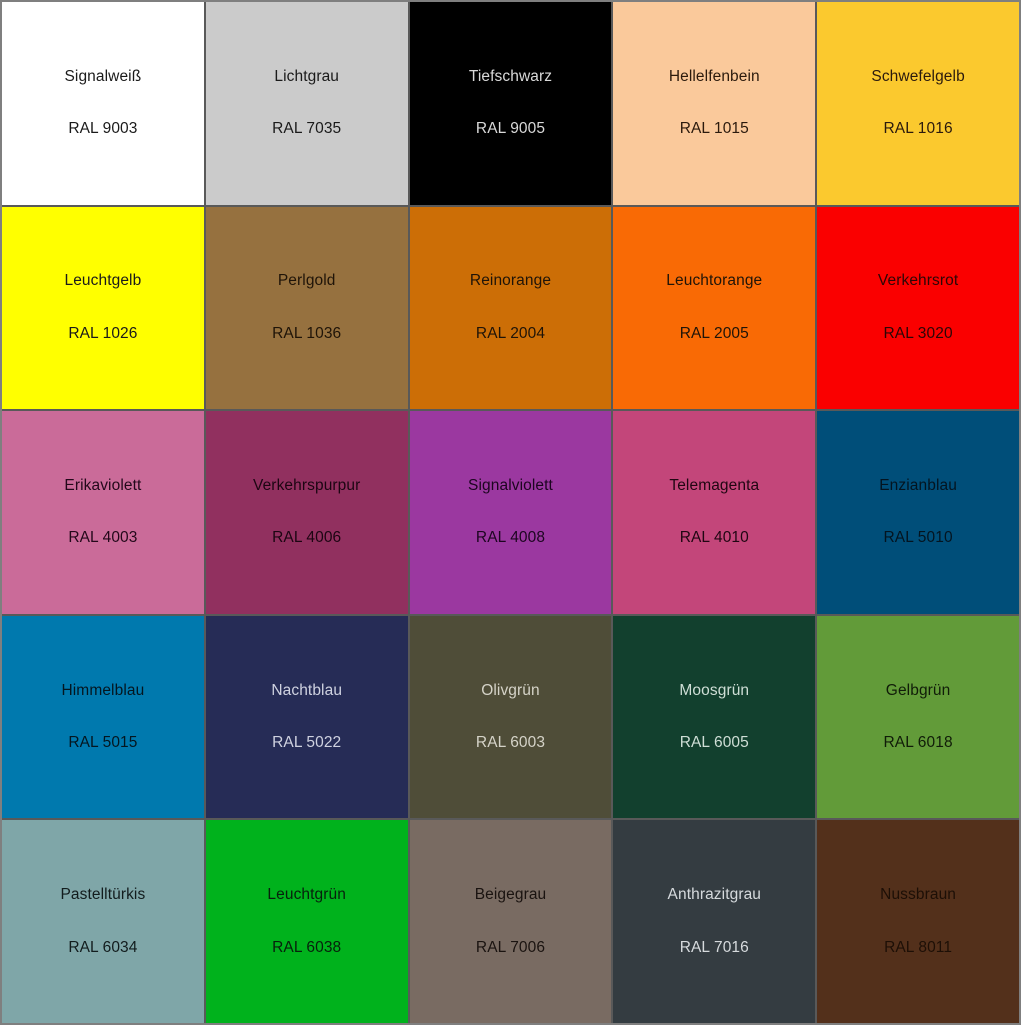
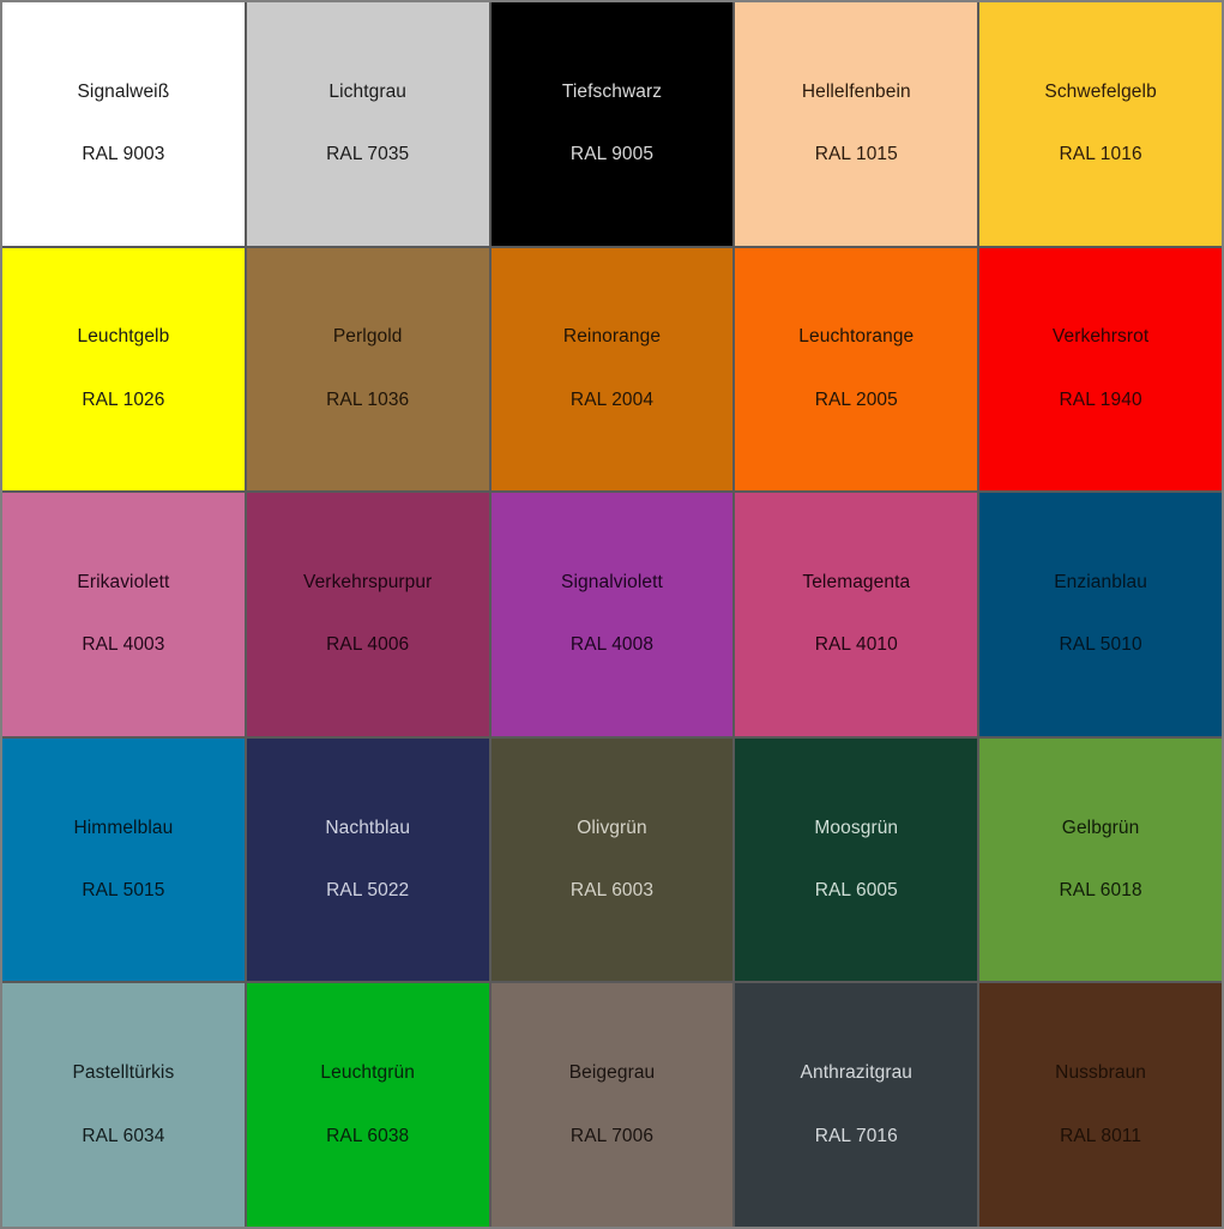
  Signalweiß
  RAL 9003
  Lichtgrau
  RAL 7035
  Tiefschwarz
  RAL 9005
  Hellelfenbein
  RAL 1015
  Schwefelgelb
  RAL 1016
  Leuchtgelb
  RAL 1026
  Perlgold
  RAL 1036
  Reinorange
  RAL 2004
  Leuchtorange
  RAL 2005
  Verkehrsrot
- RAL 3020
+ RAL 1940
  Erikaviolett
  RAL 4003
  Verkehrspurpur
  RAL 4006
  Signalviolett
  RAL 4008
  Telemagenta
  RAL 4010
  Enzianblau
  RAL 5010
  Himmelblau
  RAL 5015
  Nachtblau
  RAL 5022
  Olivgrün
  RAL 6003
  Moosgrün
  RAL 6005
  Gelbgrün
  RAL 6018
  Pastelltürkis
  RAL 6034
  Leuchtgrün
  RAL 6038
  Beigegrau
  RAL 7006
  Anthrazitgrau
  RAL 7016
  Nussbraun
  RAL 8011
